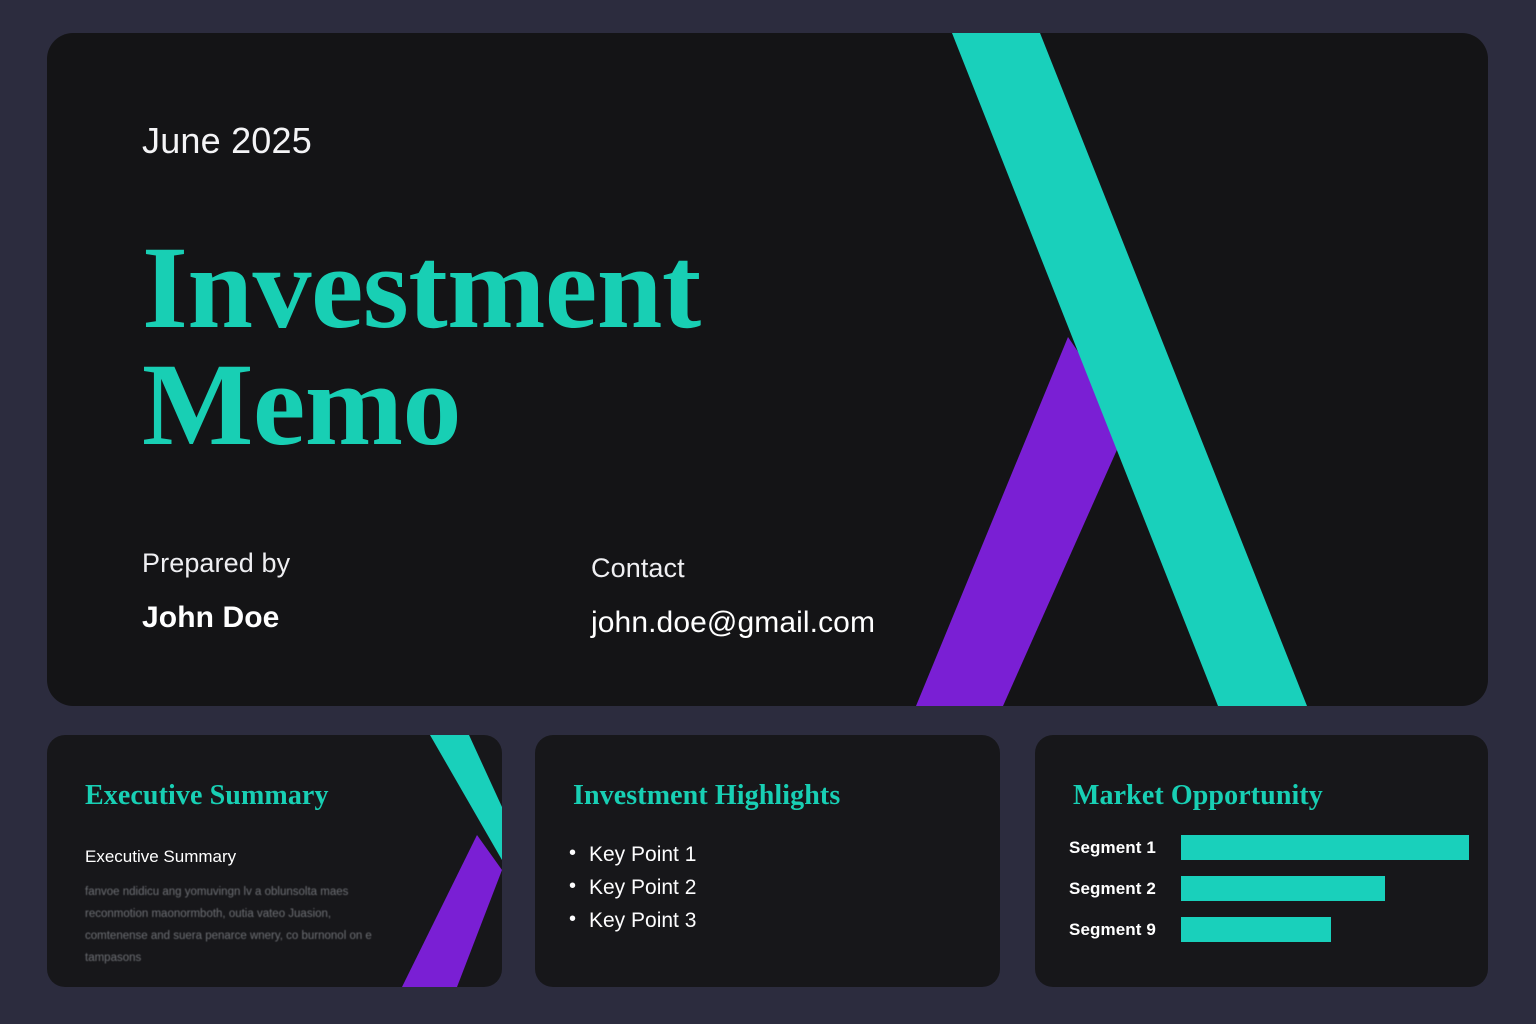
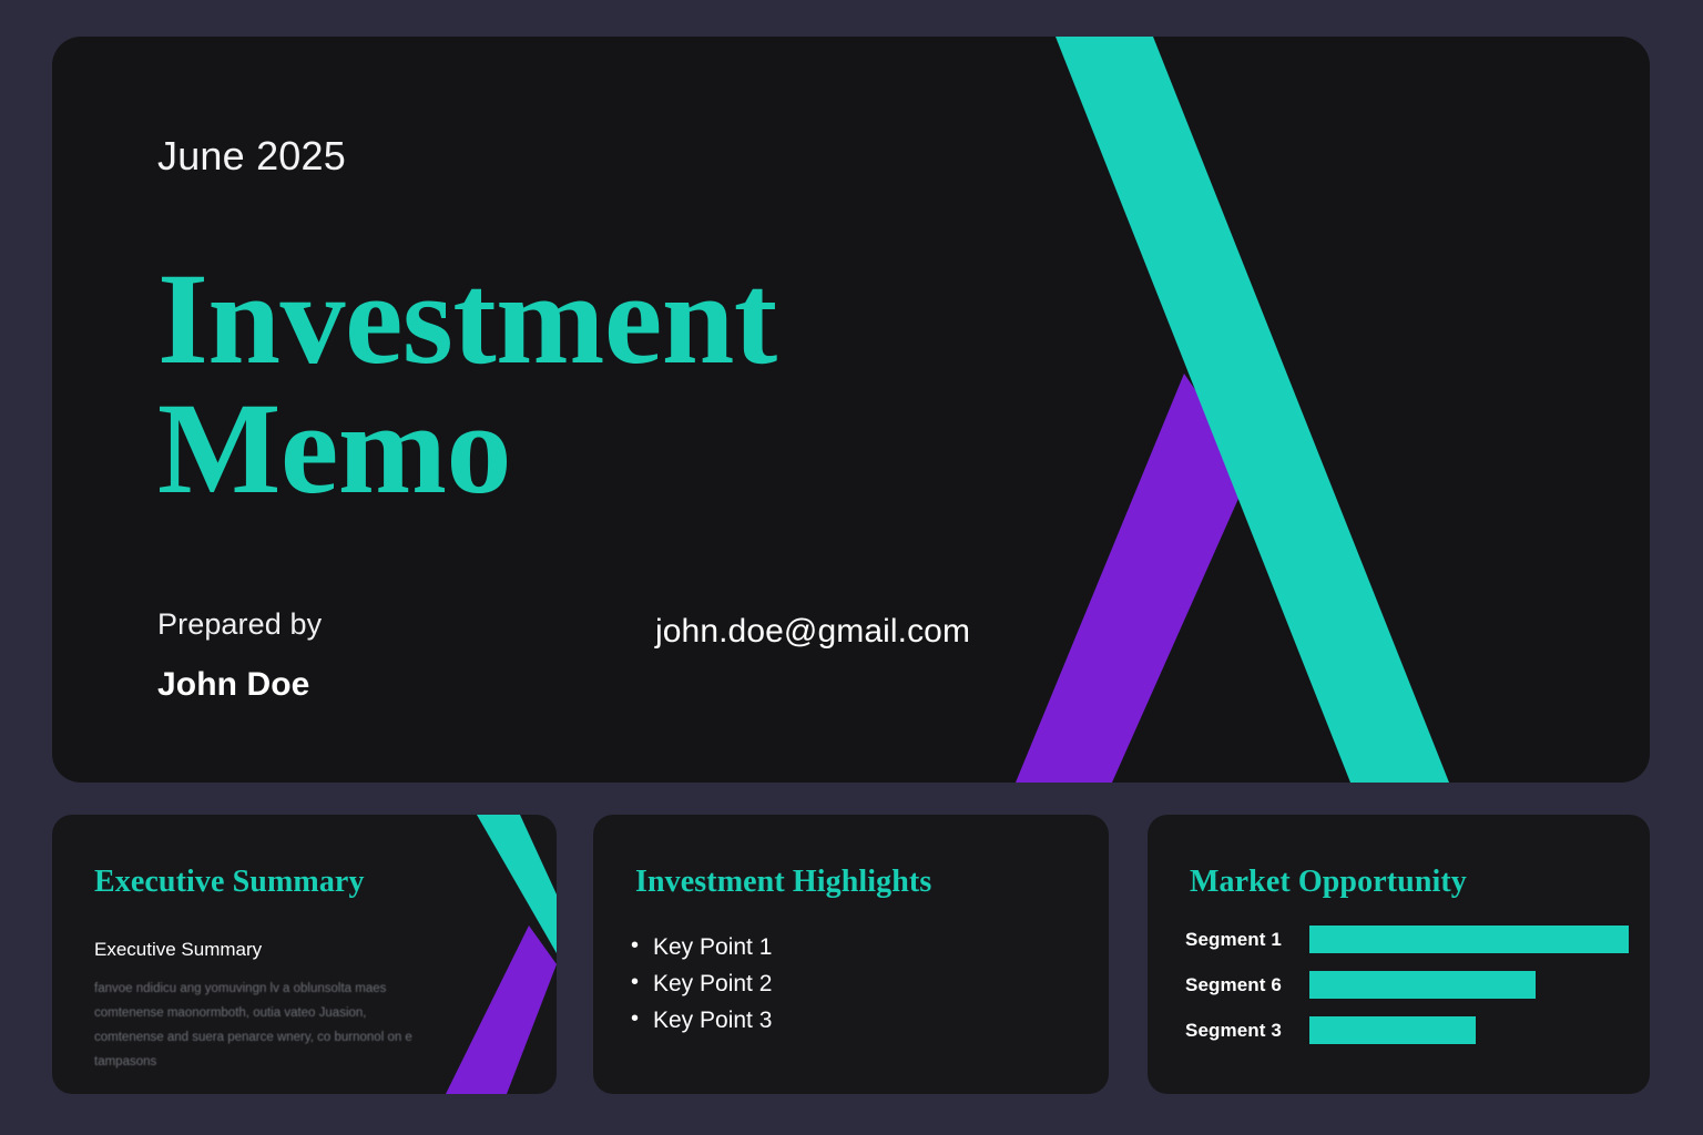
  June 2025
  Investment
  Memo
  Prepared by
  John Doe
- Contact
  john.doe@gmail.com
  Executive Summary
  Executive Summary
- fanvoe ndidicu ang yomuvingn lv a oblunsolta maes reconmotion maonormboth, outia vateo Juasion, comtenense and suera penarce wnery, co burnonol on e tampasons
+ fanvoe ndidicu ang yomuvingn lv a oblunsolta maes comtenense maonormboth, outia vateo Juasion, comtenense and suera penarce wnery, co burnonol on e tampasons
  Investment Highlights
  Key Point 1
  Key Point 2
  Key Point 3
  Market Opportunity
  Segment 1
- Segment 2
+ Segment 6
- Segment 9
+ Segment 3
